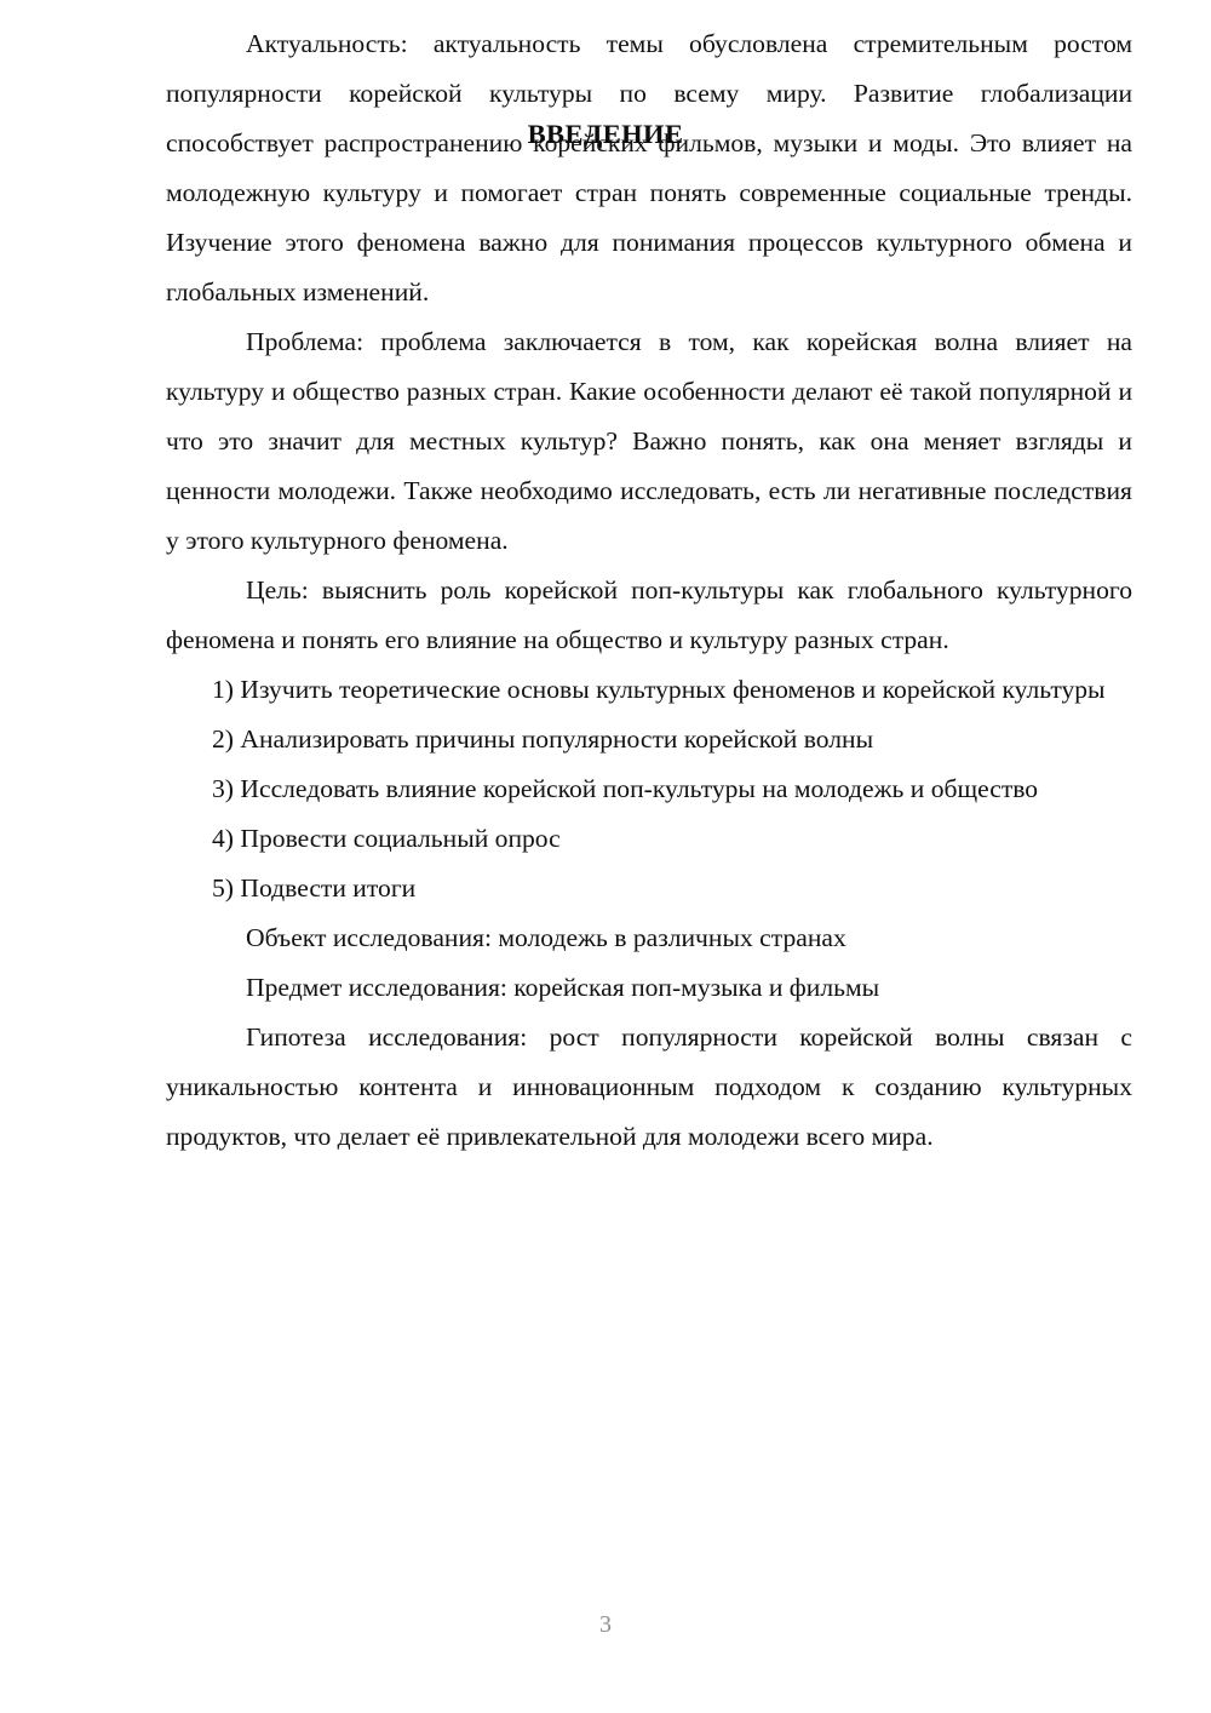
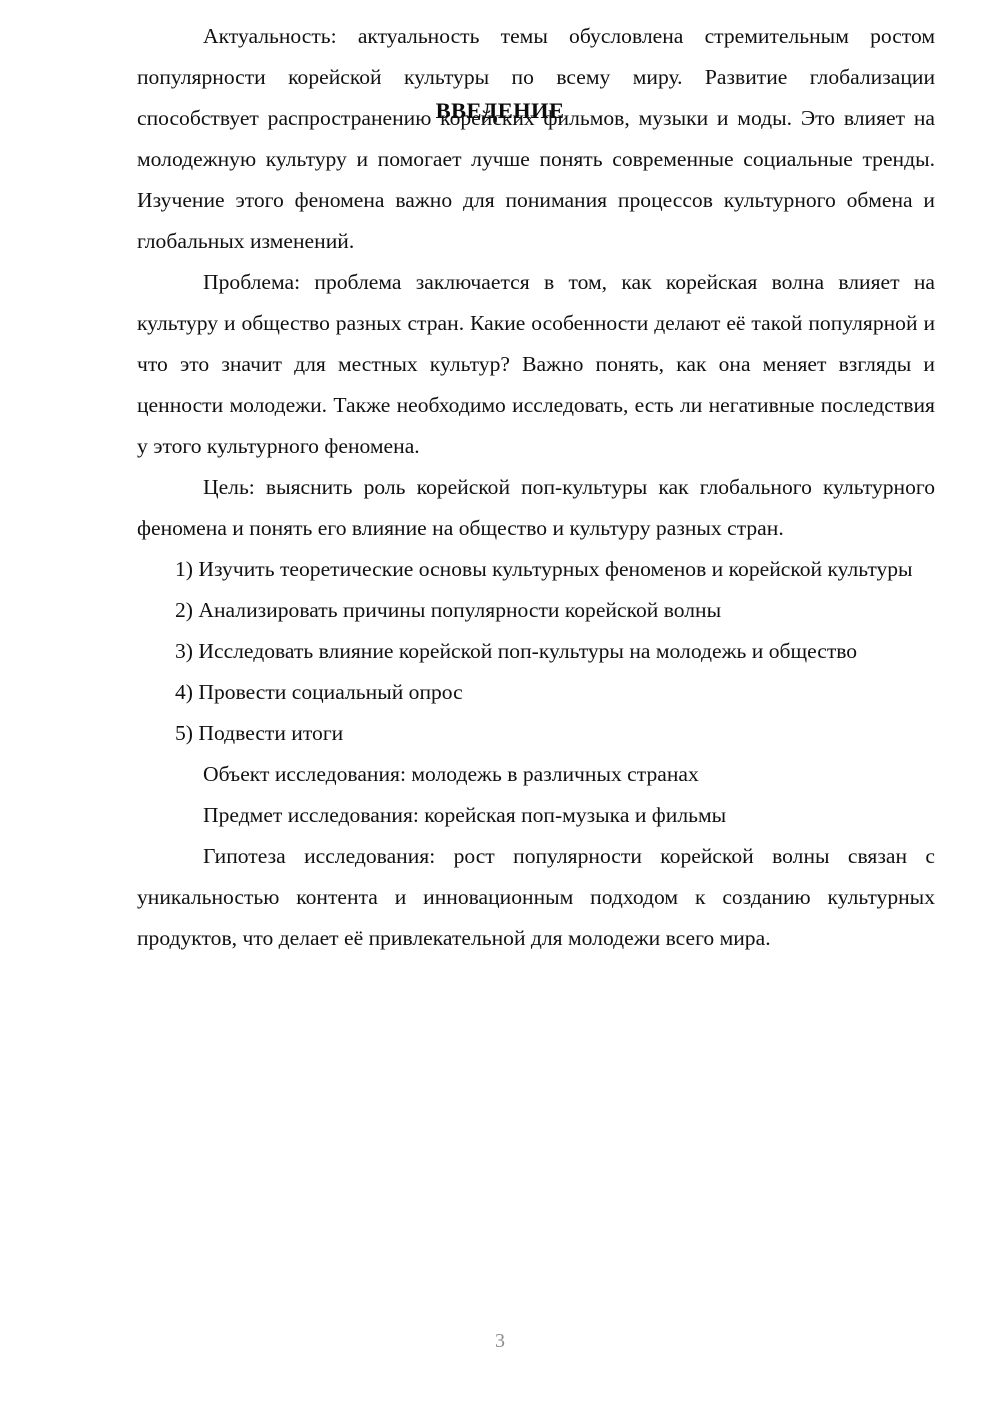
  ВВЕДЕНИЕ
- Актуальность: актуальность темы обусловлена стремительным ростом популярности корейской культуры по всему миру. Развитие глобализации способствует распространению корейских фильмов, музыки и моды. Это влияет на молодежную культуру и помогает стран понять современные социальные тренды. Изучение этого феномена важно для понимания процессов культурного обмена и глобальных изменений.
+ Актуальность: актуальность темы обусловлена стремительным ростом популярности корейской культуры по всему миру. Развитие глобализации способствует распространению корейских фильмов, музыки и моды. Это влияет на молодежную культуру и помогает лучше понять современные социальные тренды. Изучение этого феномена важно для понимания процессов культурного обмена и глобальных изменений.
  Проблема: проблема заключается в том, как корейская волна влияет на культуру и общество разных стран. Какие особенности делают её такой популярной и что это значит для местных культур? Важно понять, как она меняет взгляды и ценности молодежи. Также необходимо исследовать, есть ли негативные последствия у этого культурного феномена.
  Цель: выяснить роль корейской поп-культуры как глобального культурного феномена и понять его влияние на общество и культуру разных стран.
  1) Изучить теоретические основы культурных феноменов и корейской культуры
  2) Анализировать причины популярности корейской волны
  3) Исследовать влияние корейской поп-культуры на молодежь и общество
  4) Провести социальный опрос
  5) Подвести итоги
  Объект исследования: молодежь в различных странах
  Предмет исследования: корейская поп-музыка и фильмы
  Гипотеза исследования: рост популярности корейской волны связан с уникальностью контента и инновационным подходом к созданию культурных продуктов, что делает её привлекательной для молодежи всего мира.
  3
